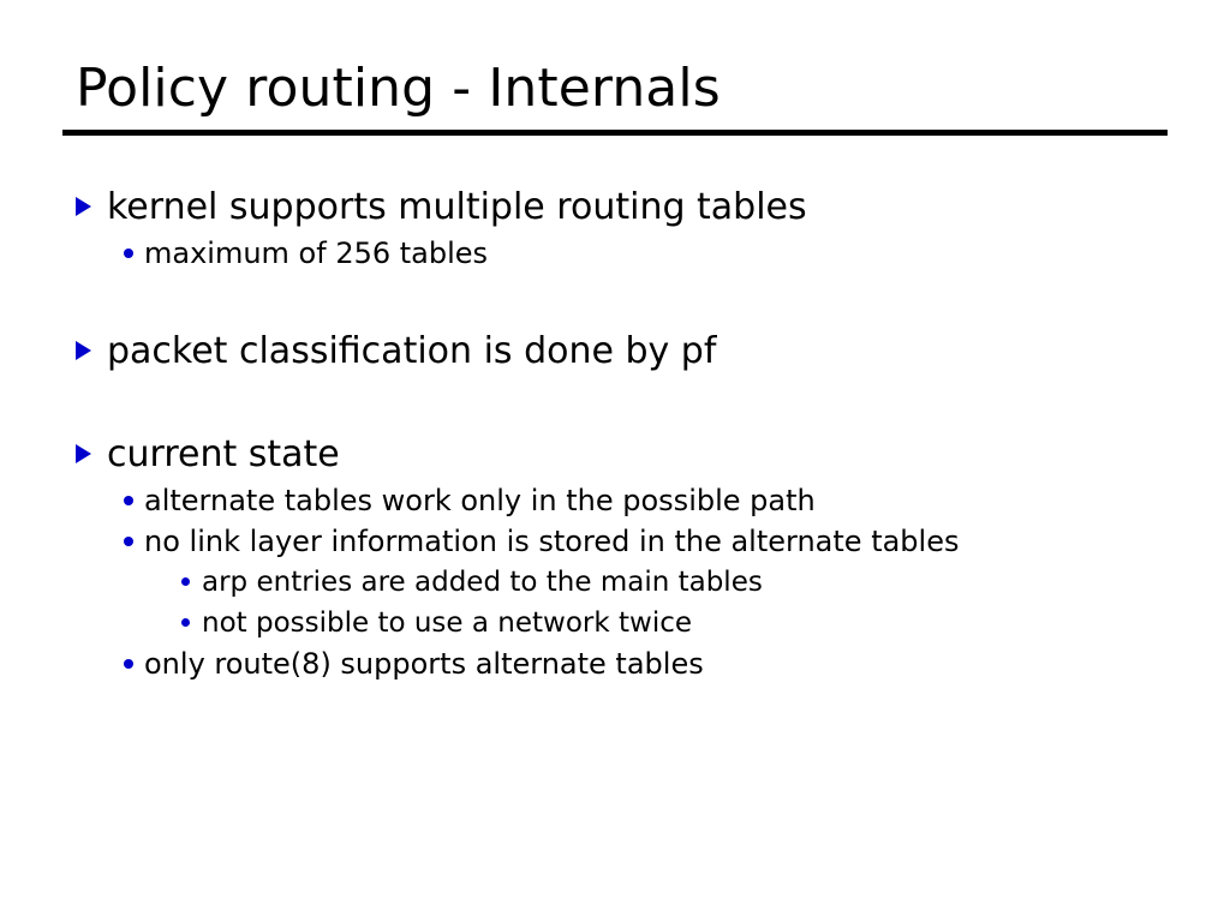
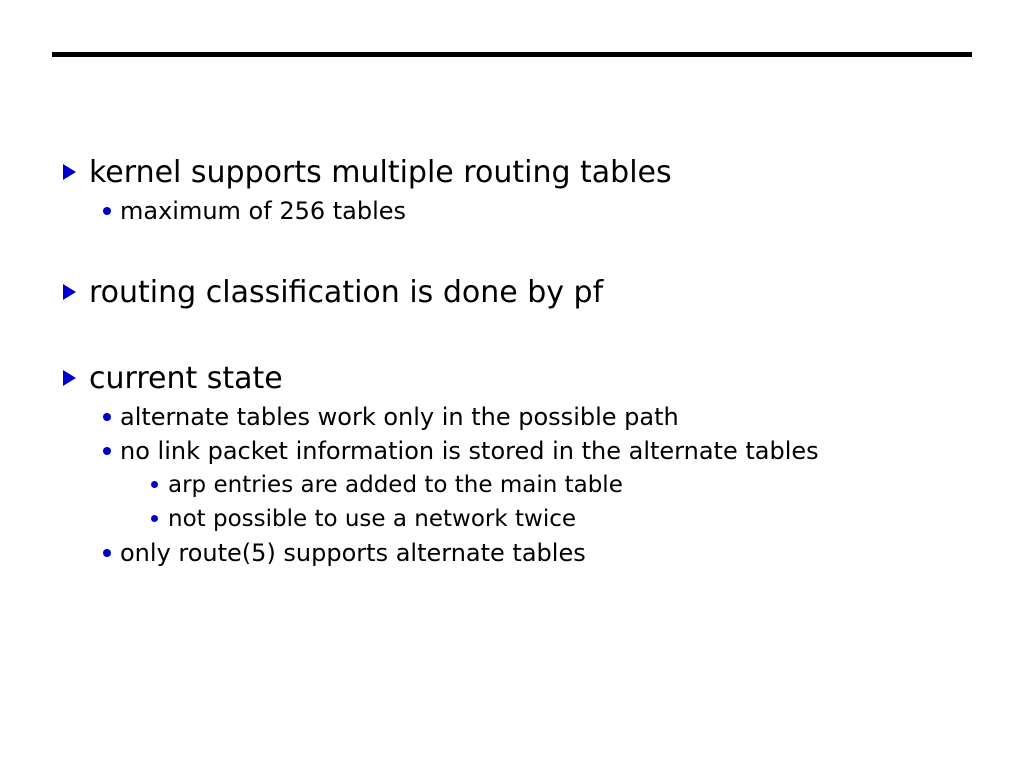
- Policy routing - Internals
  kernel supports multiple routing tables
  maximum of 256 tables
- packet classification is done by pf
+ routing classification is done by pf
  current state
  alternate tables work only in the possible path
- no link layer information is stored in the alternate tables
+ no link packet information is stored in the alternate tables
- arp entries are added to the main tables
+ arp entries are added to the main table
  not possible to use a network twice
- only route(8) supports alternate tables
+ only route(5) supports alternate tables
